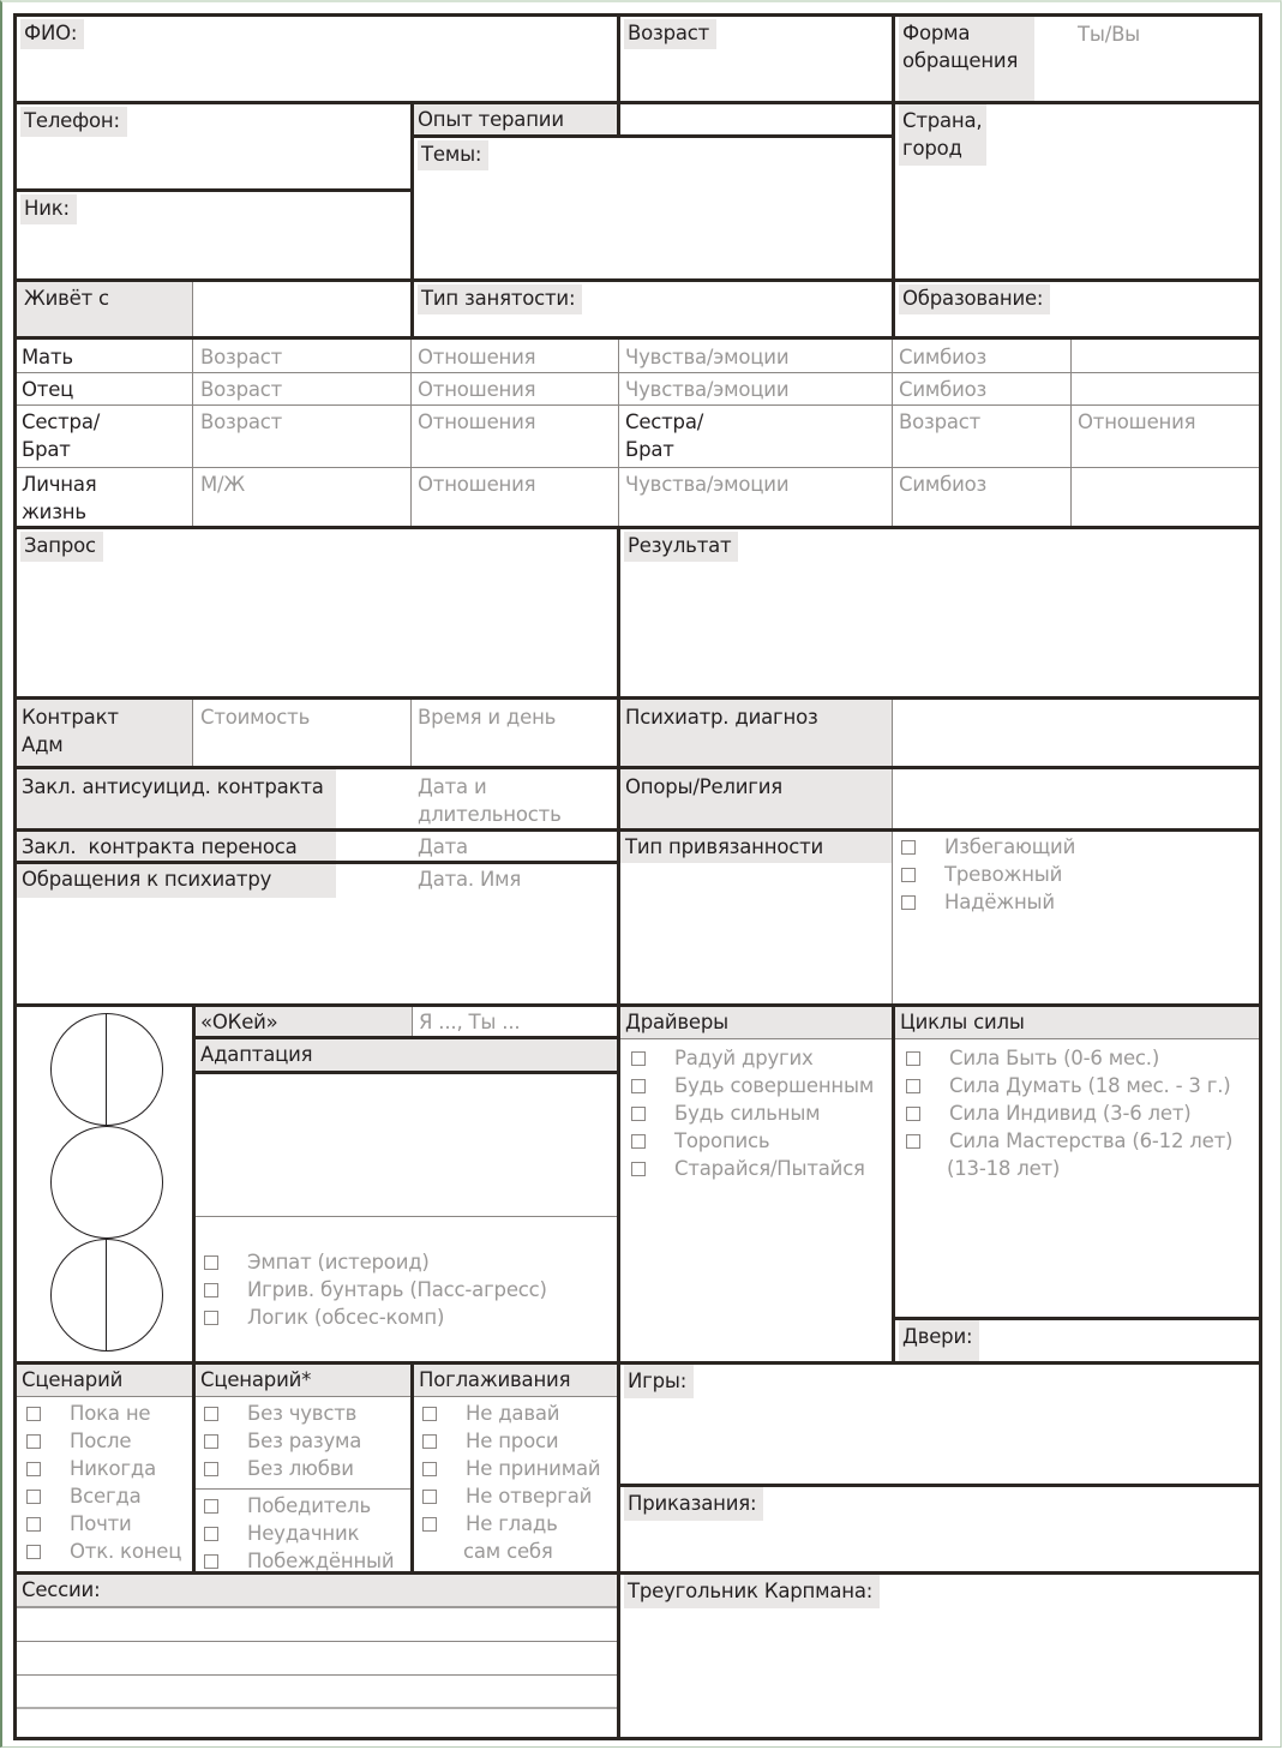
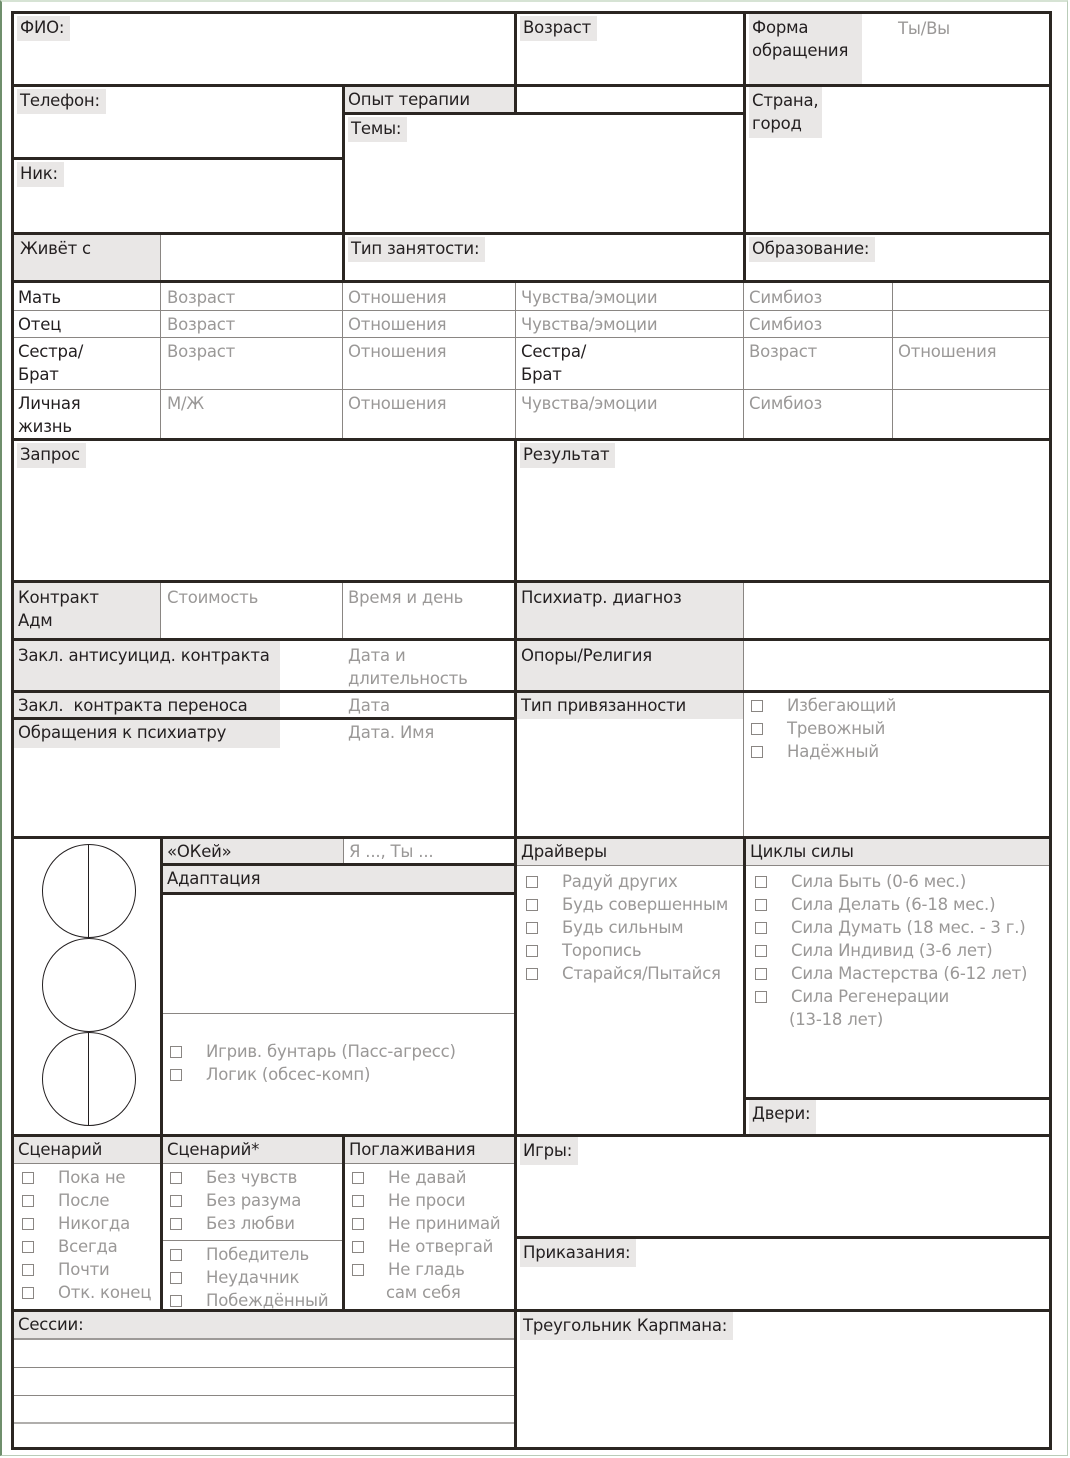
  ФИО:
  Возраст
  Форма обращения
  Ты/Вы
  Телефон:
  Ник:
  Опыт терапии
  Темы:
  Страна, город
  Живёт с
  Тип занятости:
  Образование:
  Мать
  Возраст
  Отношения
  Чувства/эмоции
  Симбиоз
  Отец
  Возраст
  Отношения
  Чувства/эмоции
  Симбиоз
  Сестра/ Брат
  Возраст
  Отношения
  Сестра/ Брат
  Возраст
  Отношения
  Личная жизнь
  М/Ж
  Отношения
  Чувства/эмоции
  Симбиоз
  Запрос
  Результат
  Контракт Адм
  Стоимость
  Время и день
  Психиатр. диагноз
  Закл. антисуицид. контракта
  Дата и длительность
  Опоры/Религия
  Закл. контракта переноса
  Дата
  Обращения к психиатру
  Дата. Имя
  Тип привязанности
  Избегающий
  Тревожный
  Надёжный
  «ОКей»
  Я ..., Ты ...
  Адаптация
- Эмпат (истероид)
  Игрив. бунтарь (Пасс-агресс)
  Логик (обсес-комп)
  Драйверы
  Радуй других
  Будь совершенным
  Будь сильным
  Торопись
  Старайся/Пытайся
  Циклы силы
  Сила Быть (0-6 мес.)
+ Сила Делать (6-18 мес.)
  Сила Думать (18 мес. - 3 г.)
  Сила Индивид (3-6 лет)
  Сила Мастерства (6-12 лет)
+ Сила Регенерации
  (13-18 лет)
  Двери:
  Сценарий
  Пока не
  После
  Никогда
  Всегда
  Почти
  Отк. конец
  Сценарий*
  Без чувств
  Без разума
  Без любви
  Победитель
  Неудачник
  Побеждённый
  Поглаживания
  Не давай
  Не проси
  Не принимай
  Не отвергай
  Не гладь
  сам себя
  Игры:
  Приказания:
  Сессии:
  Треугольник Карпмана:
